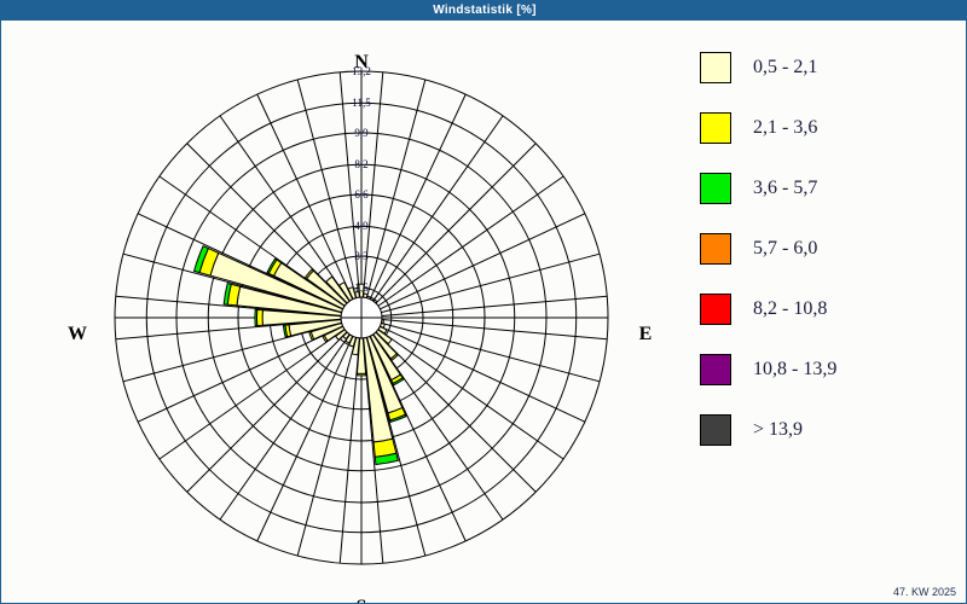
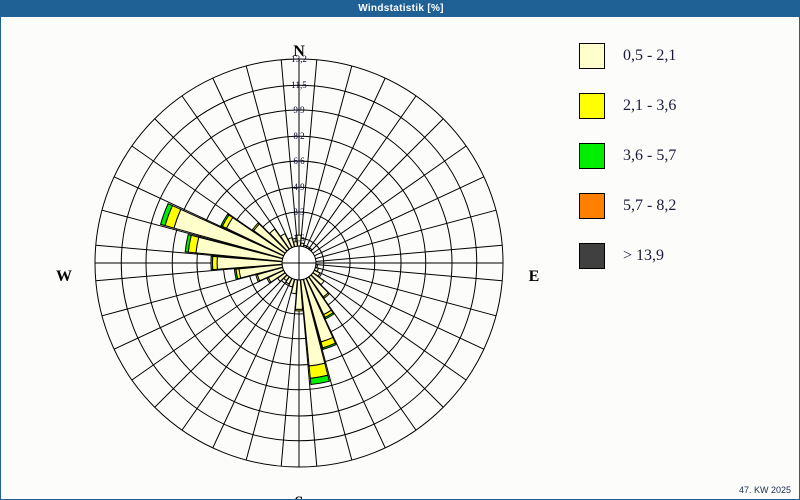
  Windstatistik [%]
  N
  W
  E
  1,6
  3,3
  4,9
  6,6
  8,2
  9,9
  11,5
  13,2
  0,5 - 2,1
  2,1 - 3,6
  3,6 - 5,7
- 5,7 - 6,0
+ 5,7 - 8,2
- 8,2 - 10,8
- 10,8 - 13,9
  > 13,9
  47. KW 2025
